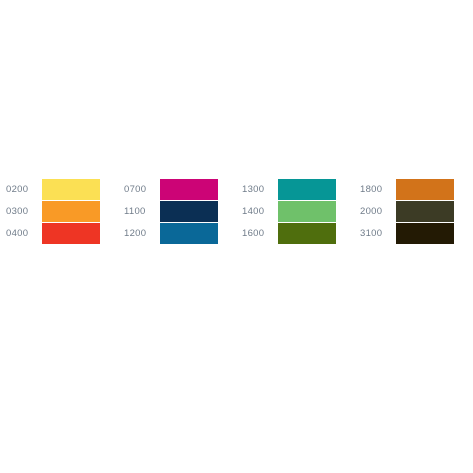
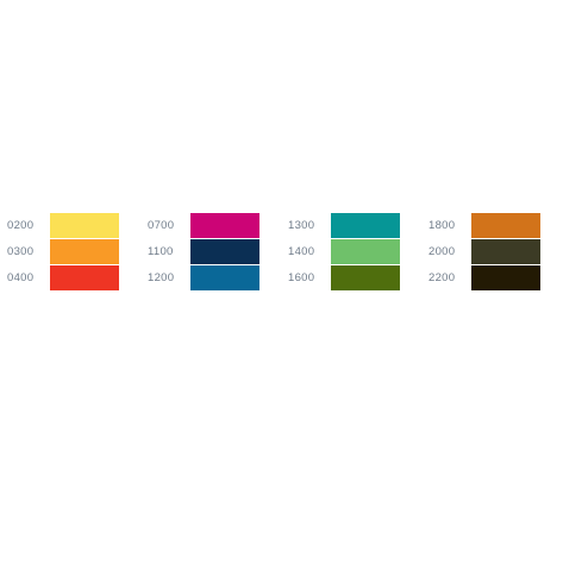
  0200
  0300
  0400
  0700
  1100
  1200
  1300
  1400
  1600
  1800
  2000
- 3100
+ 2200
